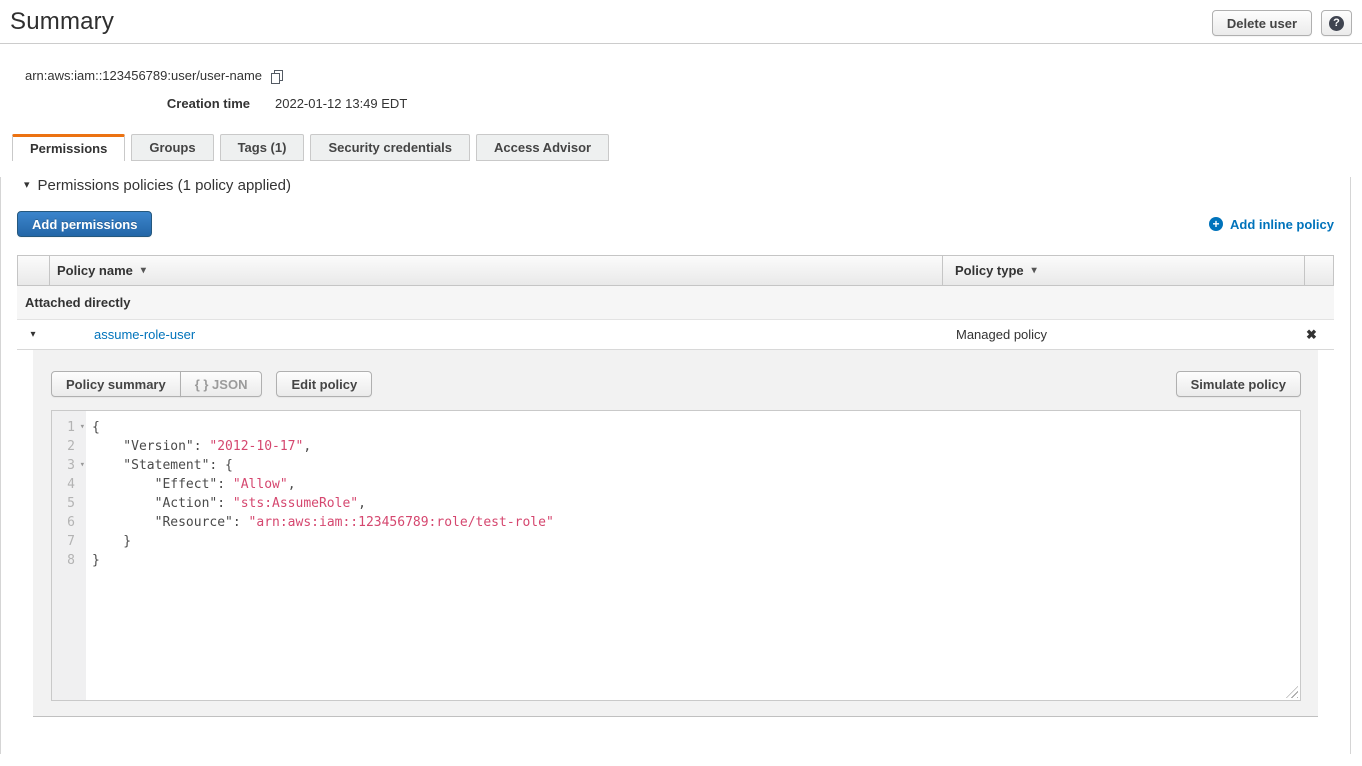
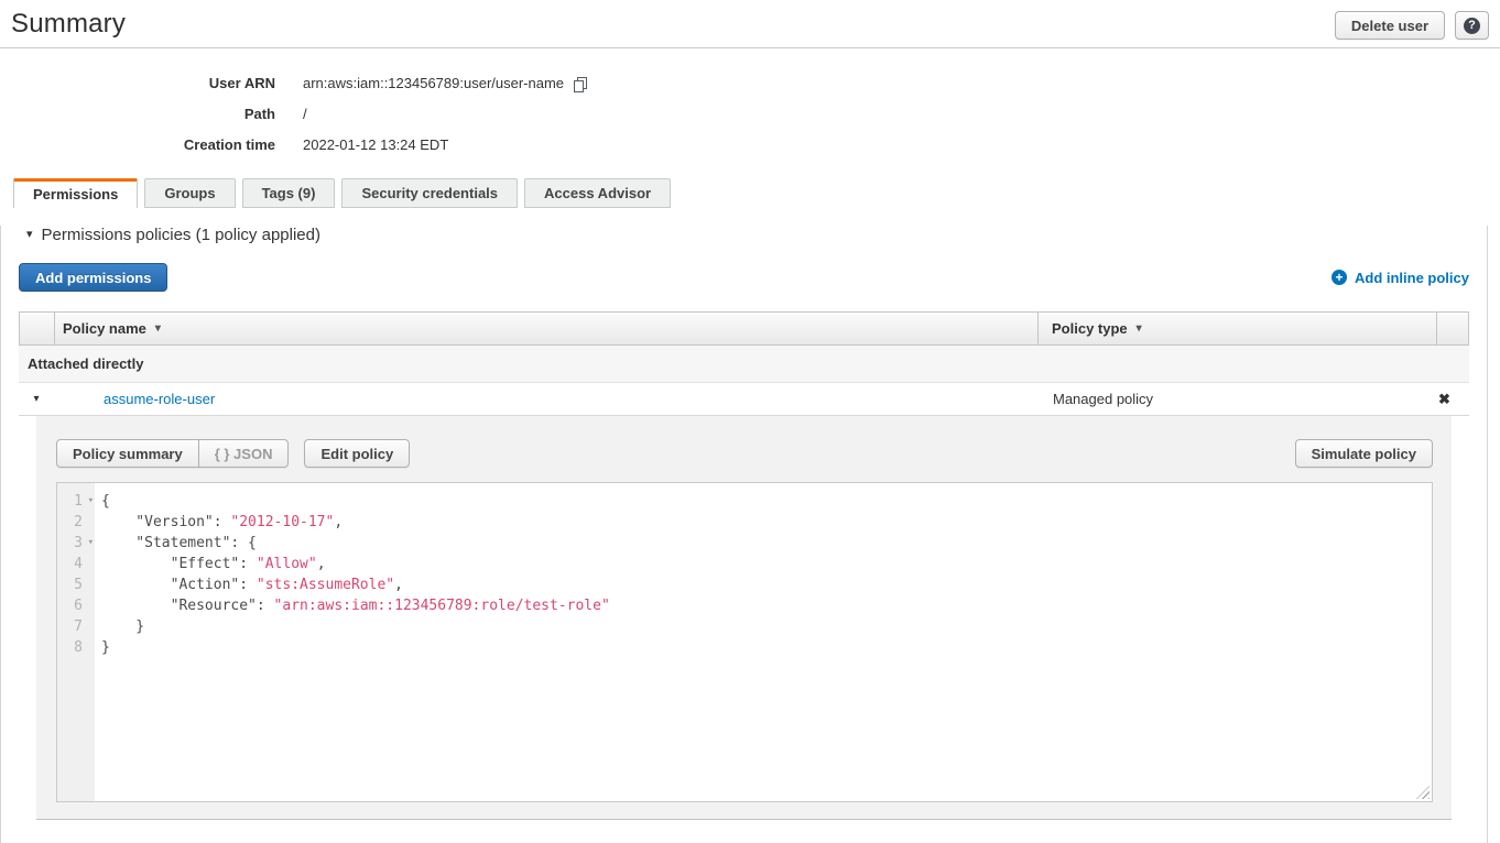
  Summary
  Delete user
  ?
+ User ARN
  arn:aws:iam::123456789:user/user-name
+ Path
+ /
  Creation time
- 2022-01-12 13:49 EDT
+ 2022-01-12 13:24 EDT
  Permissions
  Groups
- Tags (1)
+ Tags (9)
  Security credentials
  Access Advisor
  ▾
  Permissions policies (1 policy applied)
  Add permissions
  +
  Add inline policy
  Policy name
  ▾
  Policy type
  ▾
  Attached directly
  ▾
  assume-role-user
  Managed policy
  ✖
  Policy summary
  { } JSON
  Edit policy
  Simulate policy
  1
  ▾
  2
  3
  ▾
  4
  5
  6
  7
  8
  {
  "Version": "2012-10-17",
  "Statement": {
  "Effect": "Allow",
  "Action": "sts:AssumeRole",
  "Resource": "arn:aws:iam::123456789:role/test-role"
  }
  }
